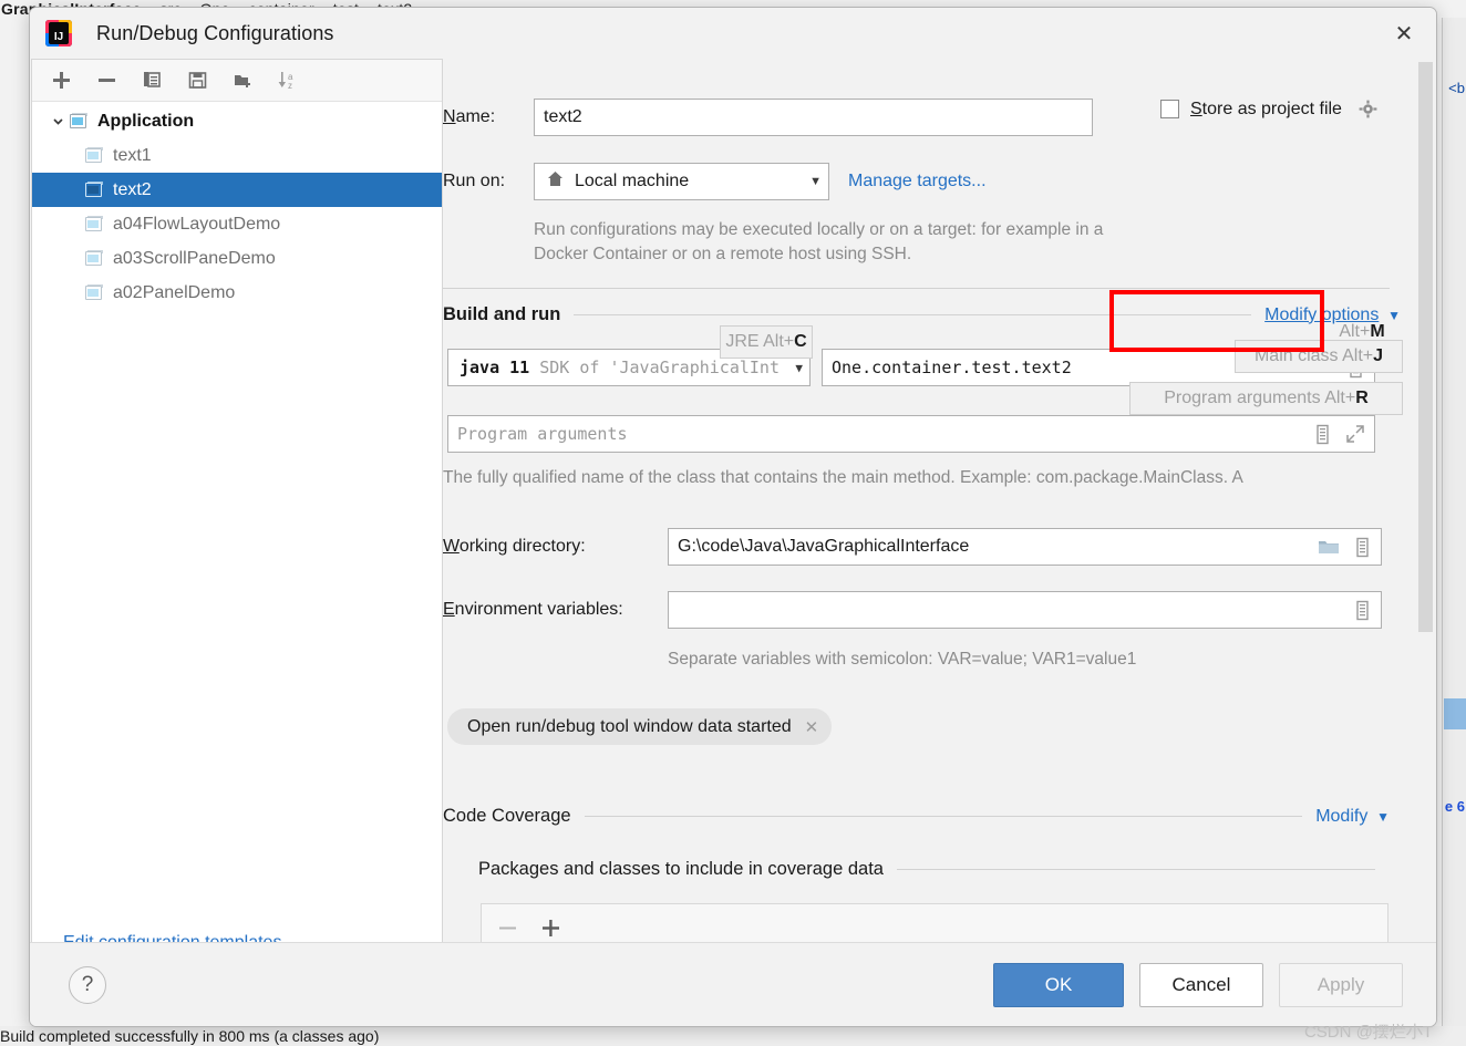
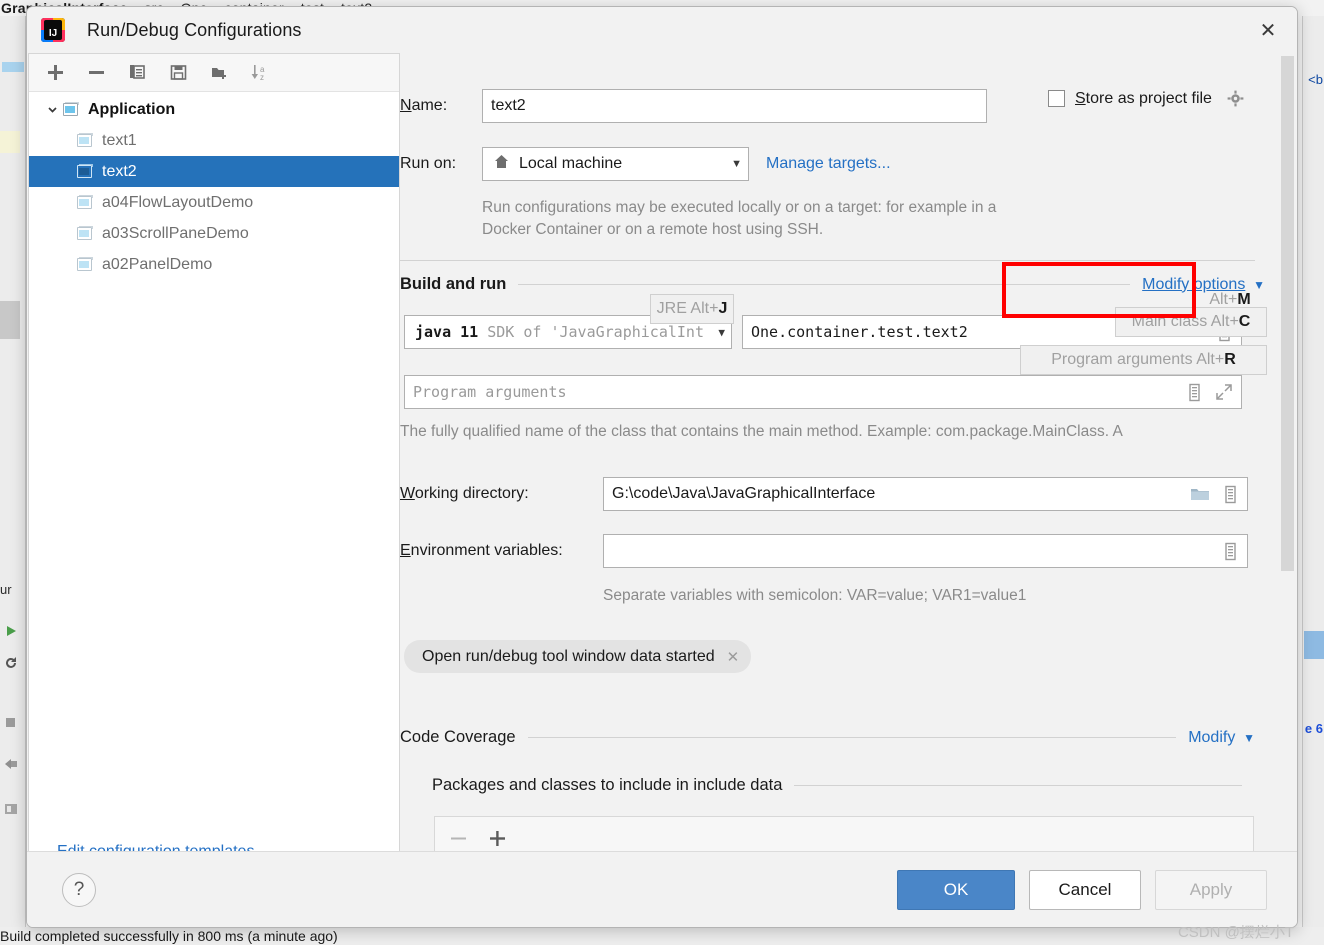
+ ur
  <b
  e 6
- Build completed successfully in 800 ms (a classes ago)
+ Build completed successfully in 800 ms (a minute ago)
  IJ
  Run/Debug Configurations
  ✕
  a
  z
  Application
  text1
  text2
  a04FlowLayoutDemo
  a03ScrollPaneDemo
  a02PanelDemo
  Name:
  text2
  Store as project file
  Run on:
  Local machine
  ▼
  Manage targets...
  Run configurations may be executed locally or on a target: for example in a Docker Container or on a remote host using SSH.
  Build and run
  Modify options ▼
  java 11 SDK of 'JavaGraphicalInt
  ▼
  One.container.test.text2
  Program arguments
  The fully qualified name of the class that contains the main method. Example: com.package.MainClass. A
  Working directory:
  G:\code\Java\JavaGraphicalInterface
  Environment variables:
  Separate variables with semicolon: VAR=value; VAR1=value1
  Open run/debug tool window data started
  ✕
  Code Coverage
  Modify ▼
- Packages and classes to include in coverage data
+ Packages and classes to include in include data
  JRE Alt+
- C
+ J
  Alt+
  M
  Main class Alt+
- J
+ C
  Program arguments Alt+
  R
  ?
  OK
  Cancel
  Apply
  CSDN @摆烂小T
